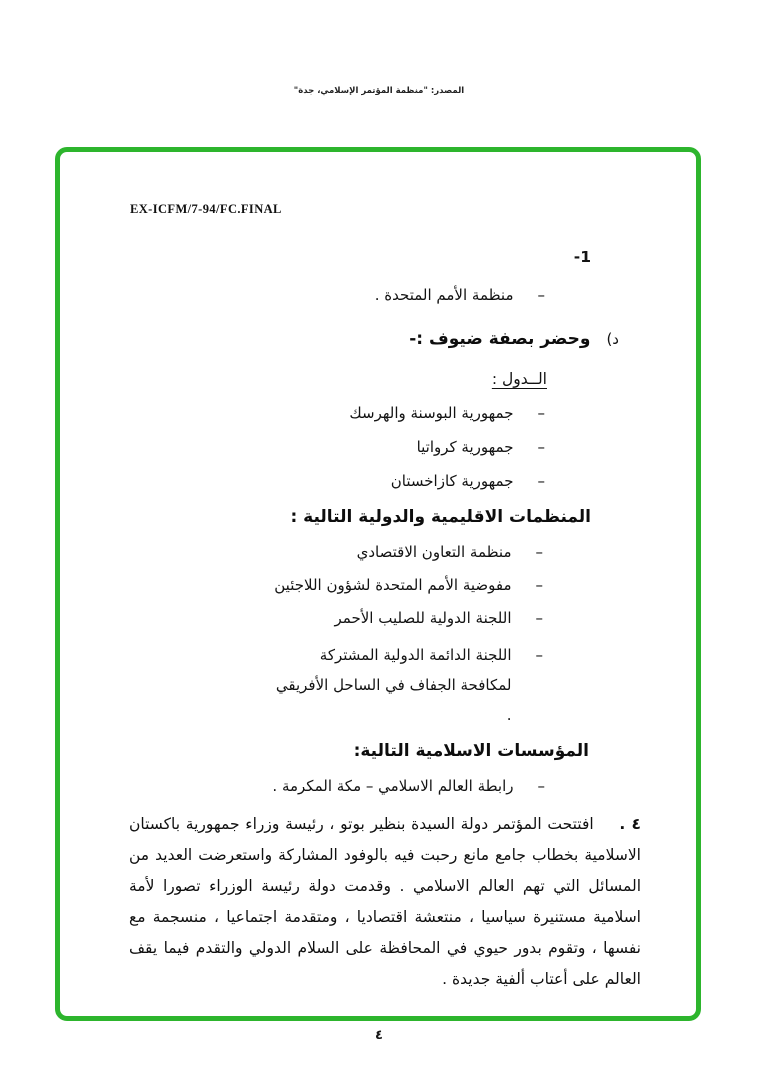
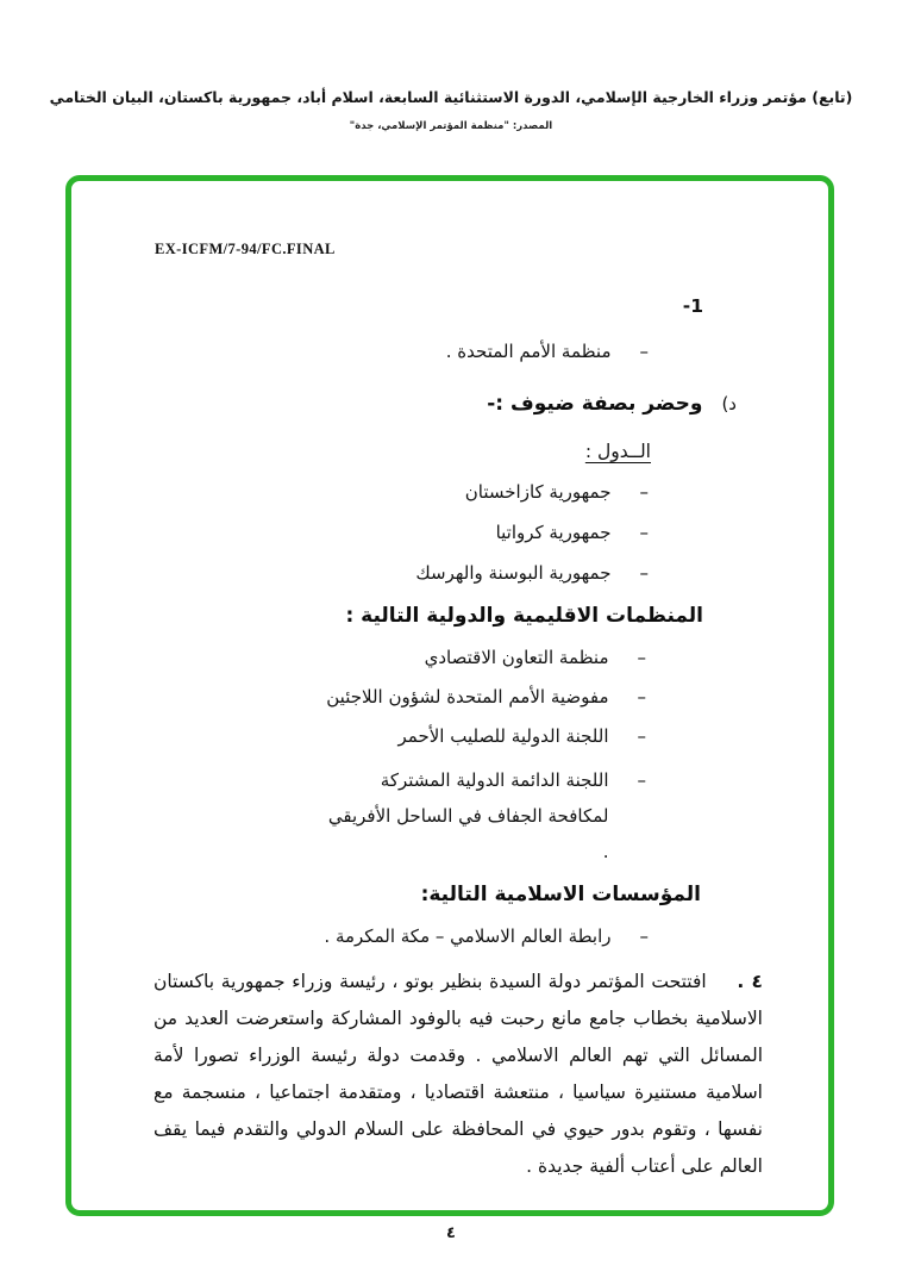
+ (تابع) مؤتمر وزراء الخارجية الإسلامي، الدورة الاستثنائية السابعة، اسلام أباد، جمهورية باكستان، البيان الختامي
  المصدر: "منظمة المؤتمر الإسلامي، جدة"
  EX-ICFM/7-94/FC.FINAL
  1-
  –
  منظمة الأمم المتحدة .
  د)
  وحضر بصفة ضيوف :-
  الــدول :
  –
- جمهورية البوسنة والهرسك
+ جمهورية كازاخستان
  –
  جمهورية كرواتيا
  –
- جمهورية كازاخستان
+ جمهورية البوسنة والهرسك
  المنظمات الاقليمية والدولية التالية :
  –
  منظمة التعاون الاقتصادي
  –
  مفوضية الأمم المتحدة لشؤون اللاجئين
  –
  اللجنة الدولية للصليب الأحمر
  –
  اللجنة الدائمة الدولية المشتركة لمكافحة الجفاف في الساحل الأفريقي .
  المؤسسات الاسلامية التالية:
  –
  رابطة العالم الاسلامي – مكة المكرمة .
  ٤ . افتتحت المؤتمر دولة السيدة بنظير بوتو ، رئيسة وزراء جمهورية باكستان الاسلامية بخطاب جامع مانع رحبت فيه بالوفود المشاركة واستعرضت العديد من المسائل التي تهم العالم الاسلامي . وقدمت دولة رئيسة الوزراء تصورا لأمة اسلامية مستنيرة سياسيا ، منتعشة اقتصاديا ، ومتقدمة اجتماعيا ، منسجمة مع نفسها ، وتقوم بدور حيوي في المحافظة على السلام الدولي والتقدم فيما يقف العالم على أعتاب ألفية جديدة .
  ٤
